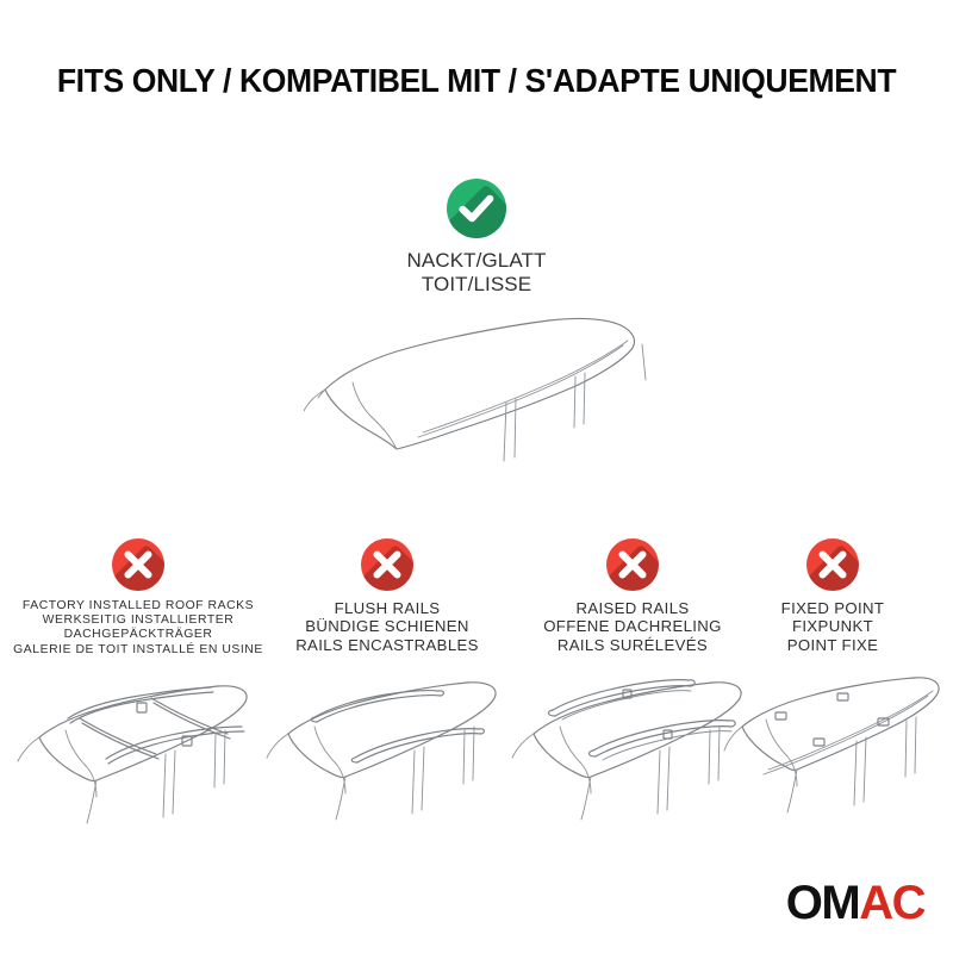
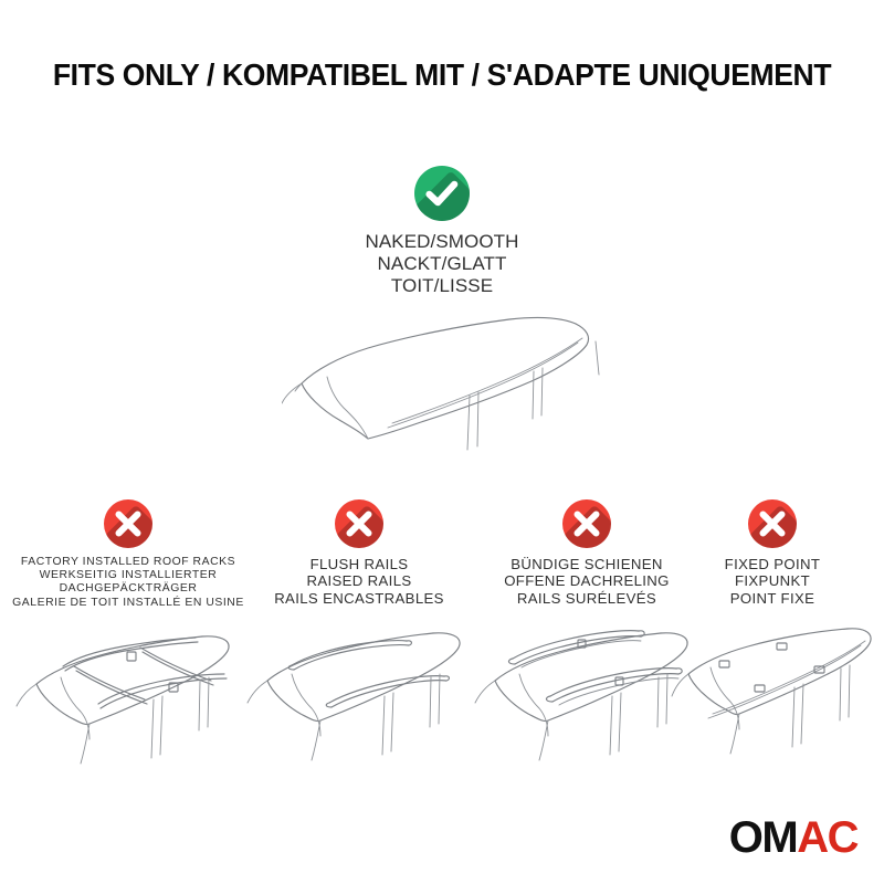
  FITS ONLY / KOMPATIBEL MIT / S'ADAPTE UNIQUEMENT
+ NAKED/SMOOTH
  NACKT/GLATT
  TOIT/LISSE
  FACTORY INSTALLED ROOF RACKS
  WERKSEITIG INSTALLIERTER
  DACHGEPÄCKTRÄGER
  GALERIE DE TOIT INSTALLÉ EN USINE
  FLUSH RAILS
- BÜNDIGE SCHIENEN
+ RAISED RAILS
  RAILS ENCASTRABLES
- RAISED RAILS
+ BÜNDIGE SCHIENEN
  OFFENE DACHRELING
  RAILS SURÉLEVÉS
  FIXED POINT
  FIXPUNKT
  POINT FIXE
  OMAC
